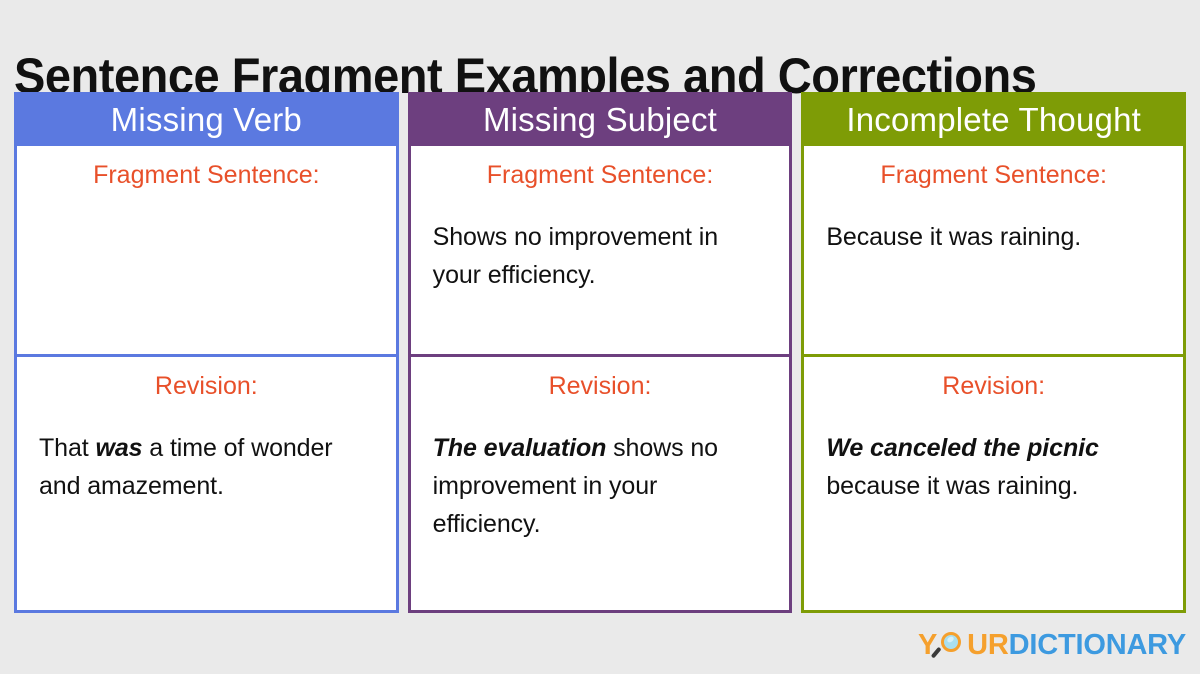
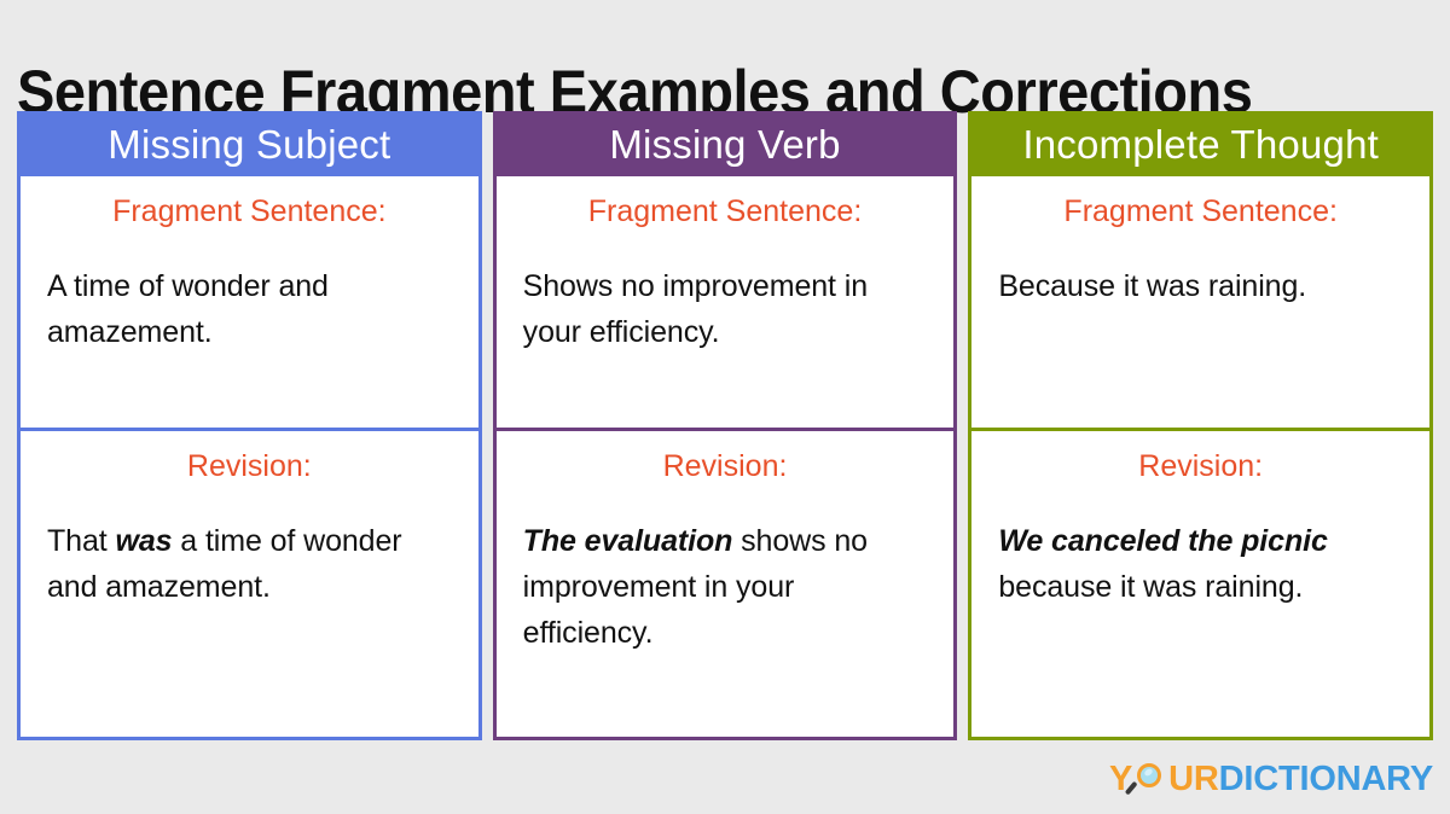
  Sentence Fragment Examples and Corrections
- Missing Verb
+ Missing Subject
  Fragment Sentence:
+ A time of wonder and amazement.
  Revision:
  That was a time of wonder and amazement.
- Missing Subject
+ Missing Verb
  Fragment Sentence:
  Shows no improvement in your efficiency.
  Revision:
  The evaluation shows no improvement in your efficiency.
  Incomplete Thought
  Fragment Sentence:
  Because it was raining.
  Revision:
  We canceled the picnic because it was raining.
  Y
  UR
  DICTIONARY
